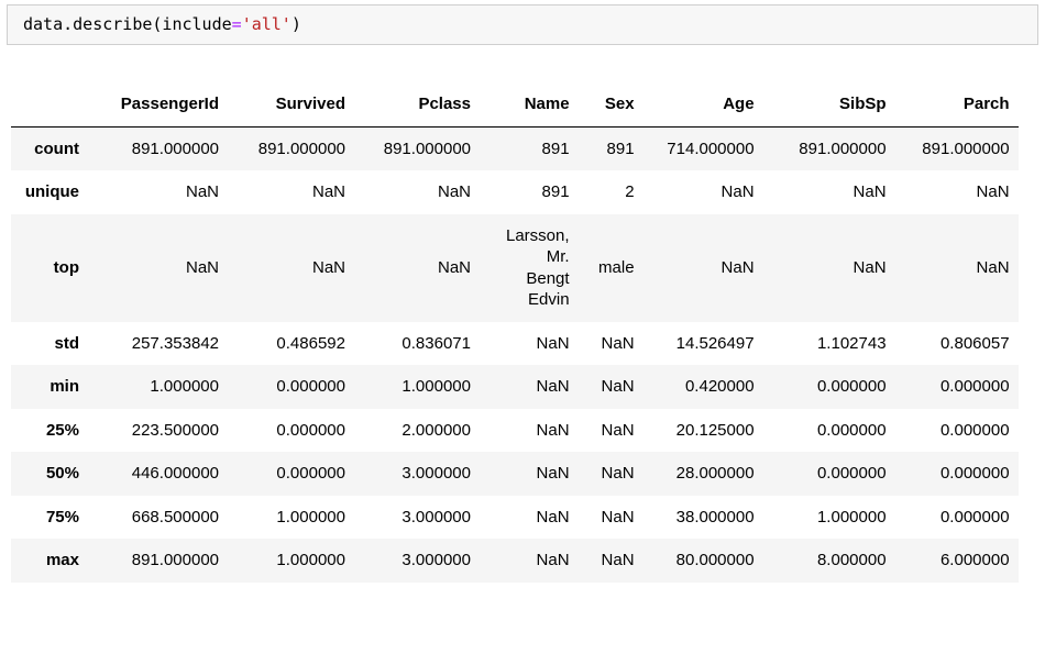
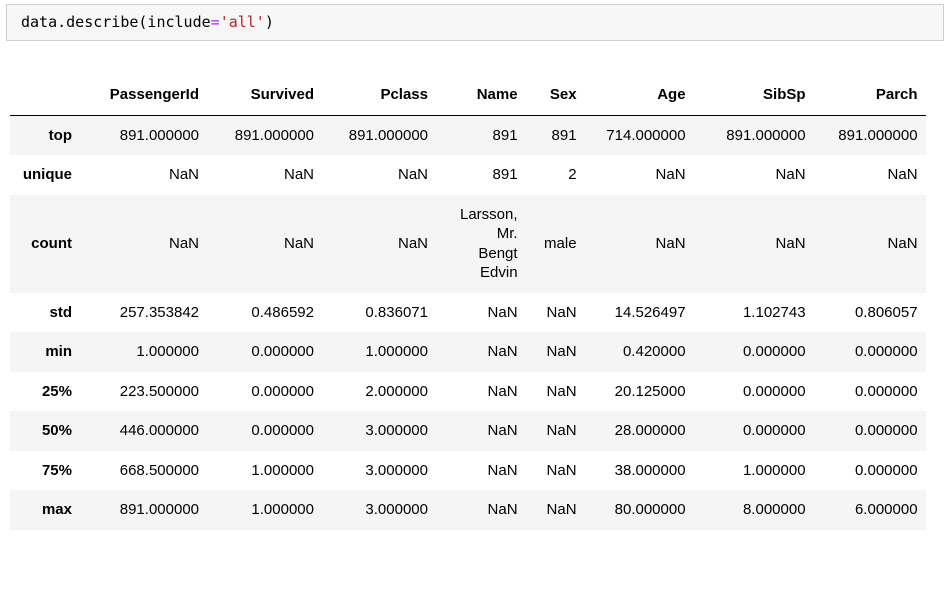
  data.describe(include='all')
  	PassengerId	Survived	Pclass	Name	Sex	Age	SibSp	Parch
- count	891.000000	891.000000	891.000000	891	891	714.000000	891.000000	891.000000
+ top	891.000000	891.000000	891.000000	891	891	714.000000	891.000000	891.000000
  unique	NaN	NaN	NaN	891	2	NaN	NaN	NaN
- top	NaN	NaN	NaN	Larsson, Mr. Bengt Edvin	male	NaN	NaN	NaN
+ count	NaN	NaN	NaN	Larsson, Mr. Bengt Edvin	male	NaN	NaN	NaN
  std	257.353842	0.486592	0.836071	NaN	NaN	14.526497	1.102743	0.806057
  min	1.000000	0.000000	1.000000	NaN	NaN	0.420000	0.000000	0.000000
  25%	223.500000	0.000000	2.000000	NaN	NaN	20.125000	0.000000	0.000000
  50%	446.000000	0.000000	3.000000	NaN	NaN	28.000000	0.000000	0.000000
  75%	668.500000	1.000000	3.000000	NaN	NaN	38.000000	1.000000	0.000000
  max	891.000000	1.000000	3.000000	NaN	NaN	80.000000	8.000000	6.000000
